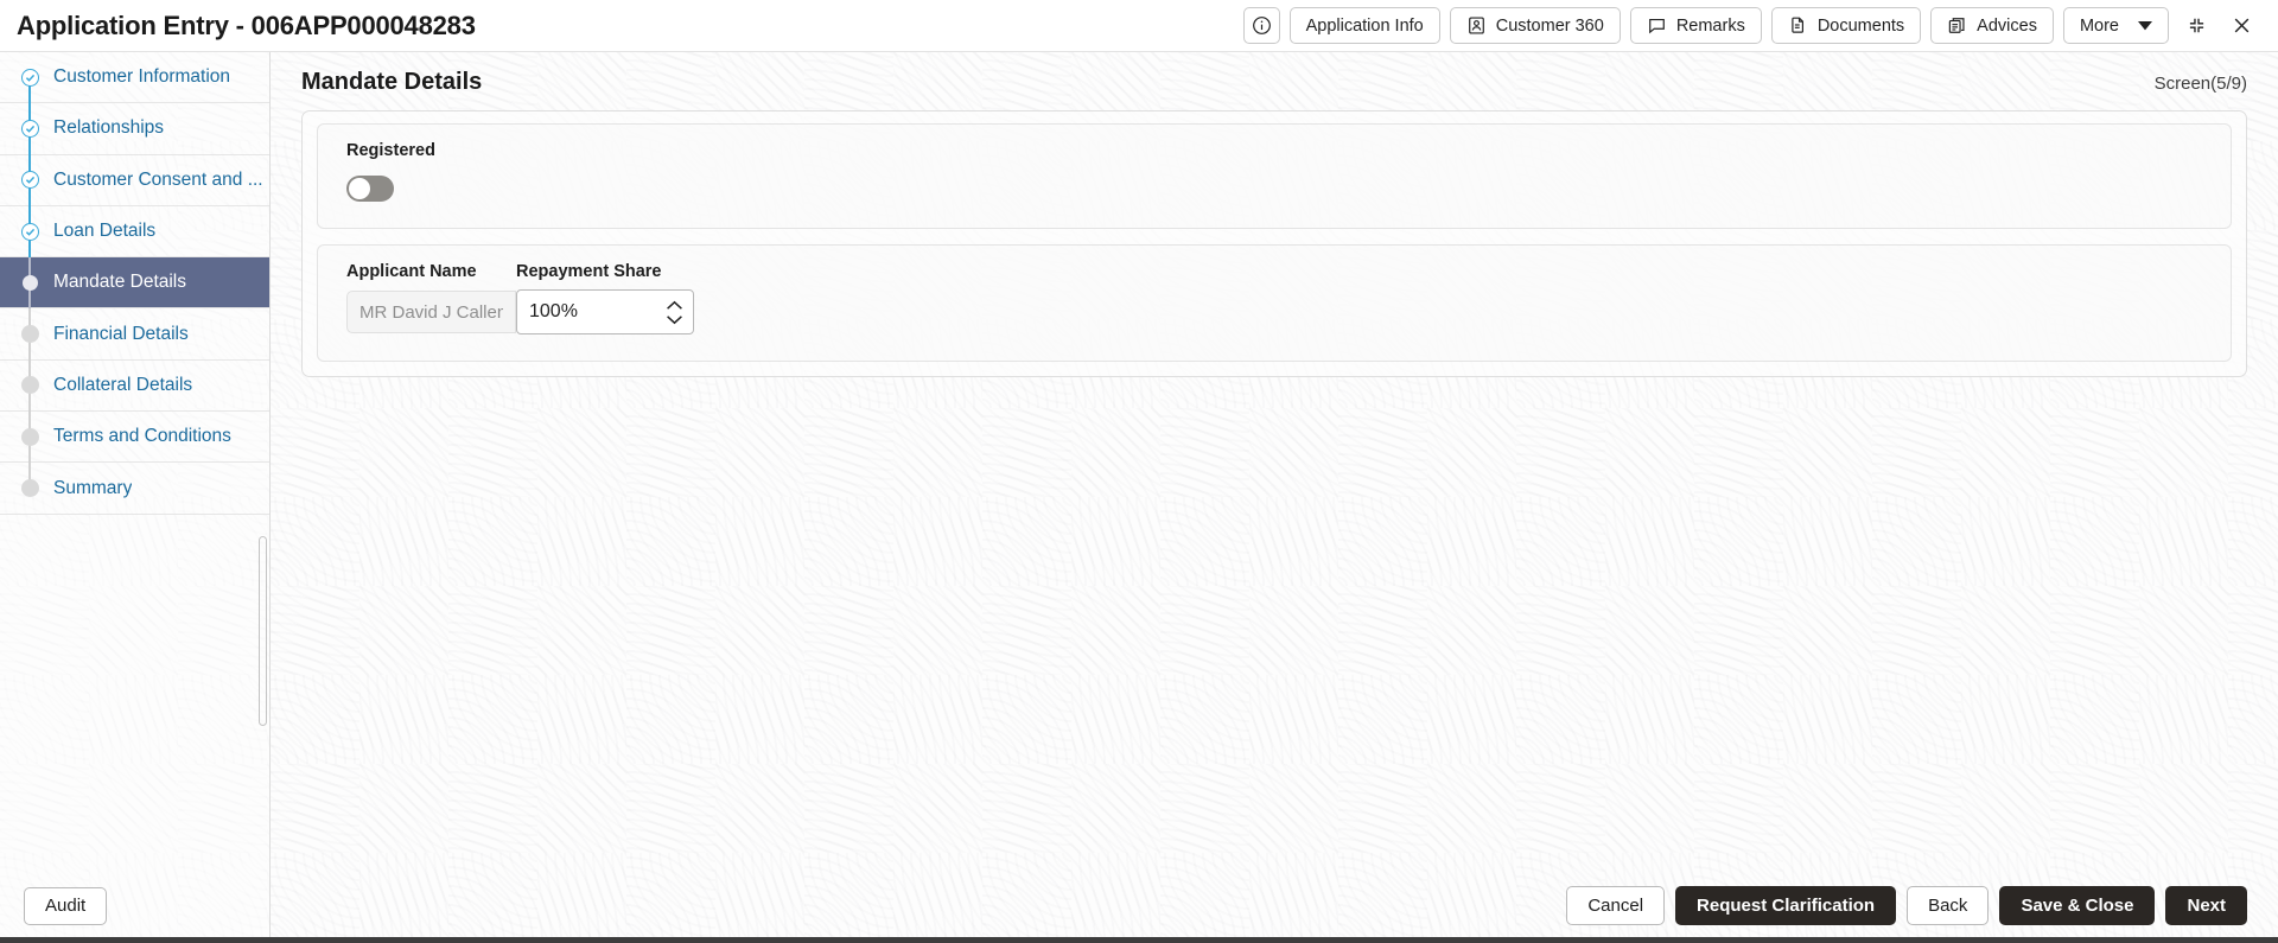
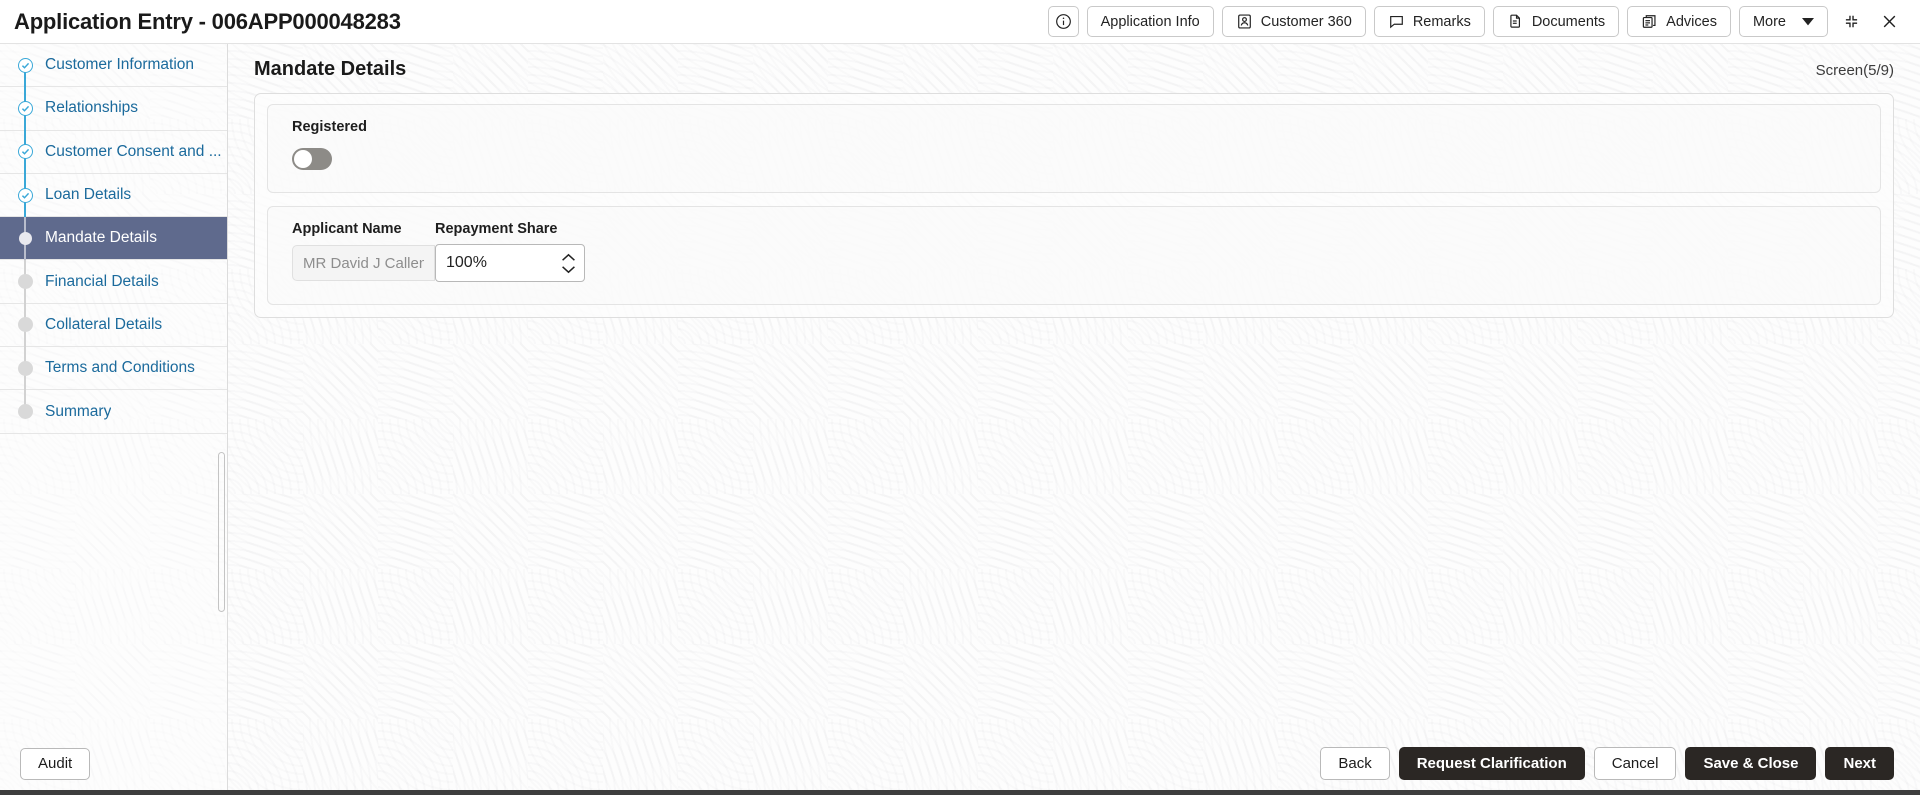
  Application Entry - 006APP000048283
  Application Info
  Customer 360
  Remarks
  Documents
  Advices
  More
  Customer Information
  Relationships
  Customer Consent and ...
  Loan Details
  Mandate Details
  Financial Details
  Collateral Details
  Terms and Conditions
  Summary
  Audit
  Mandate Details
  Screen(5/9)
  Registered
  Applicant Name
  Repayment Share
  MR David J Callen
  100%
- Cancel
+ Back
  Request Clarification
- Back
+ Cancel
  Save & Close
  Next
